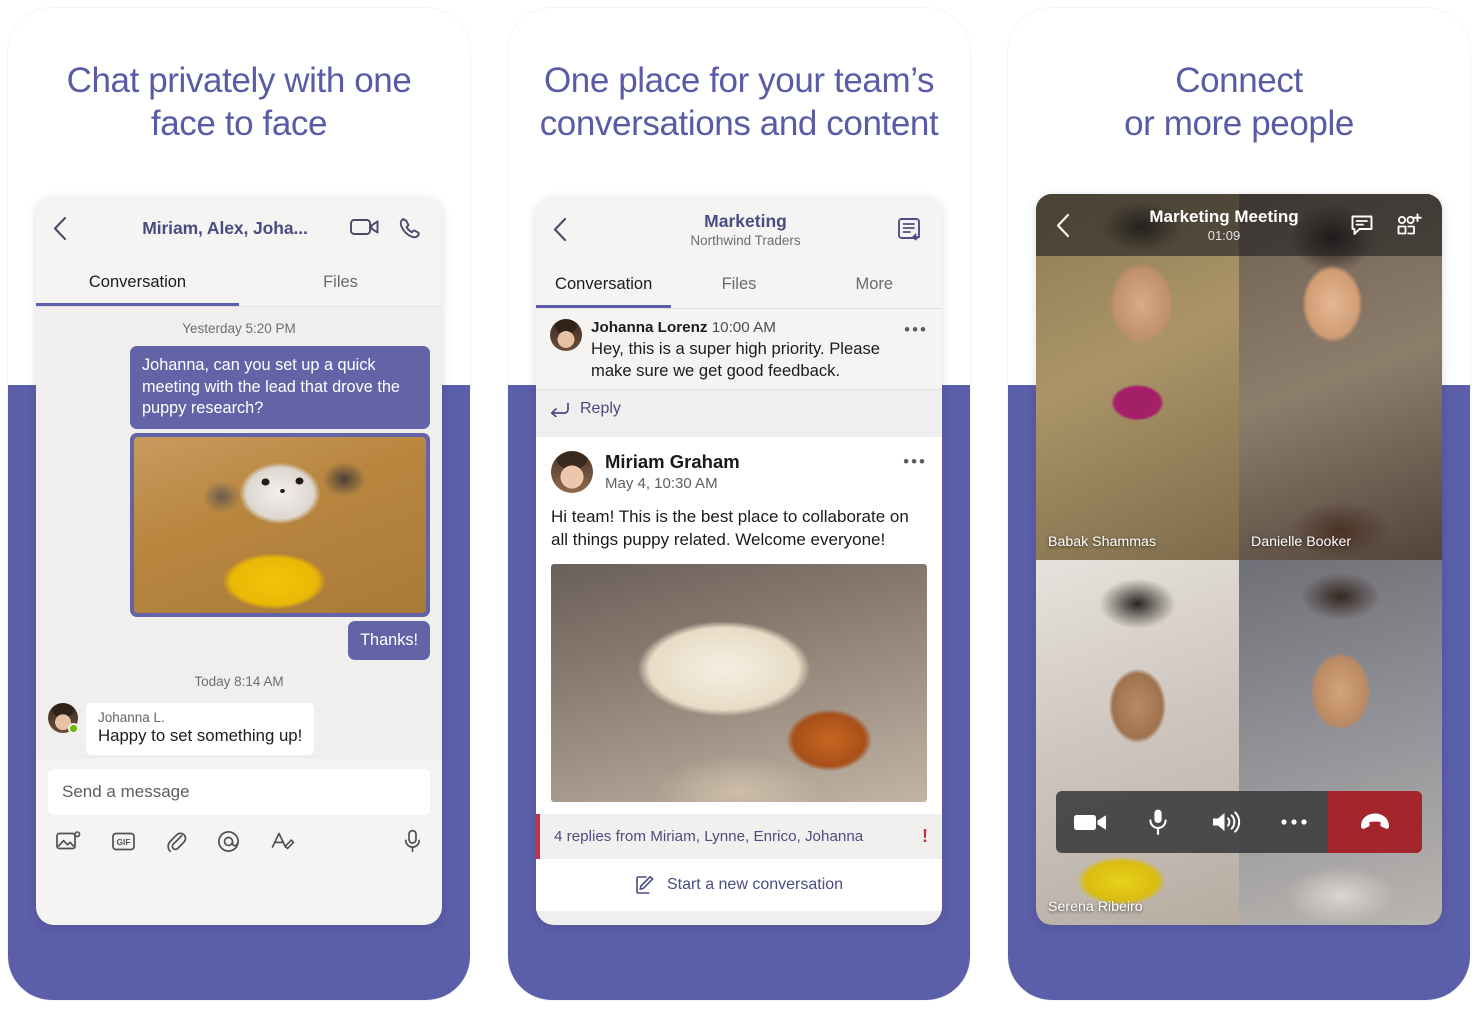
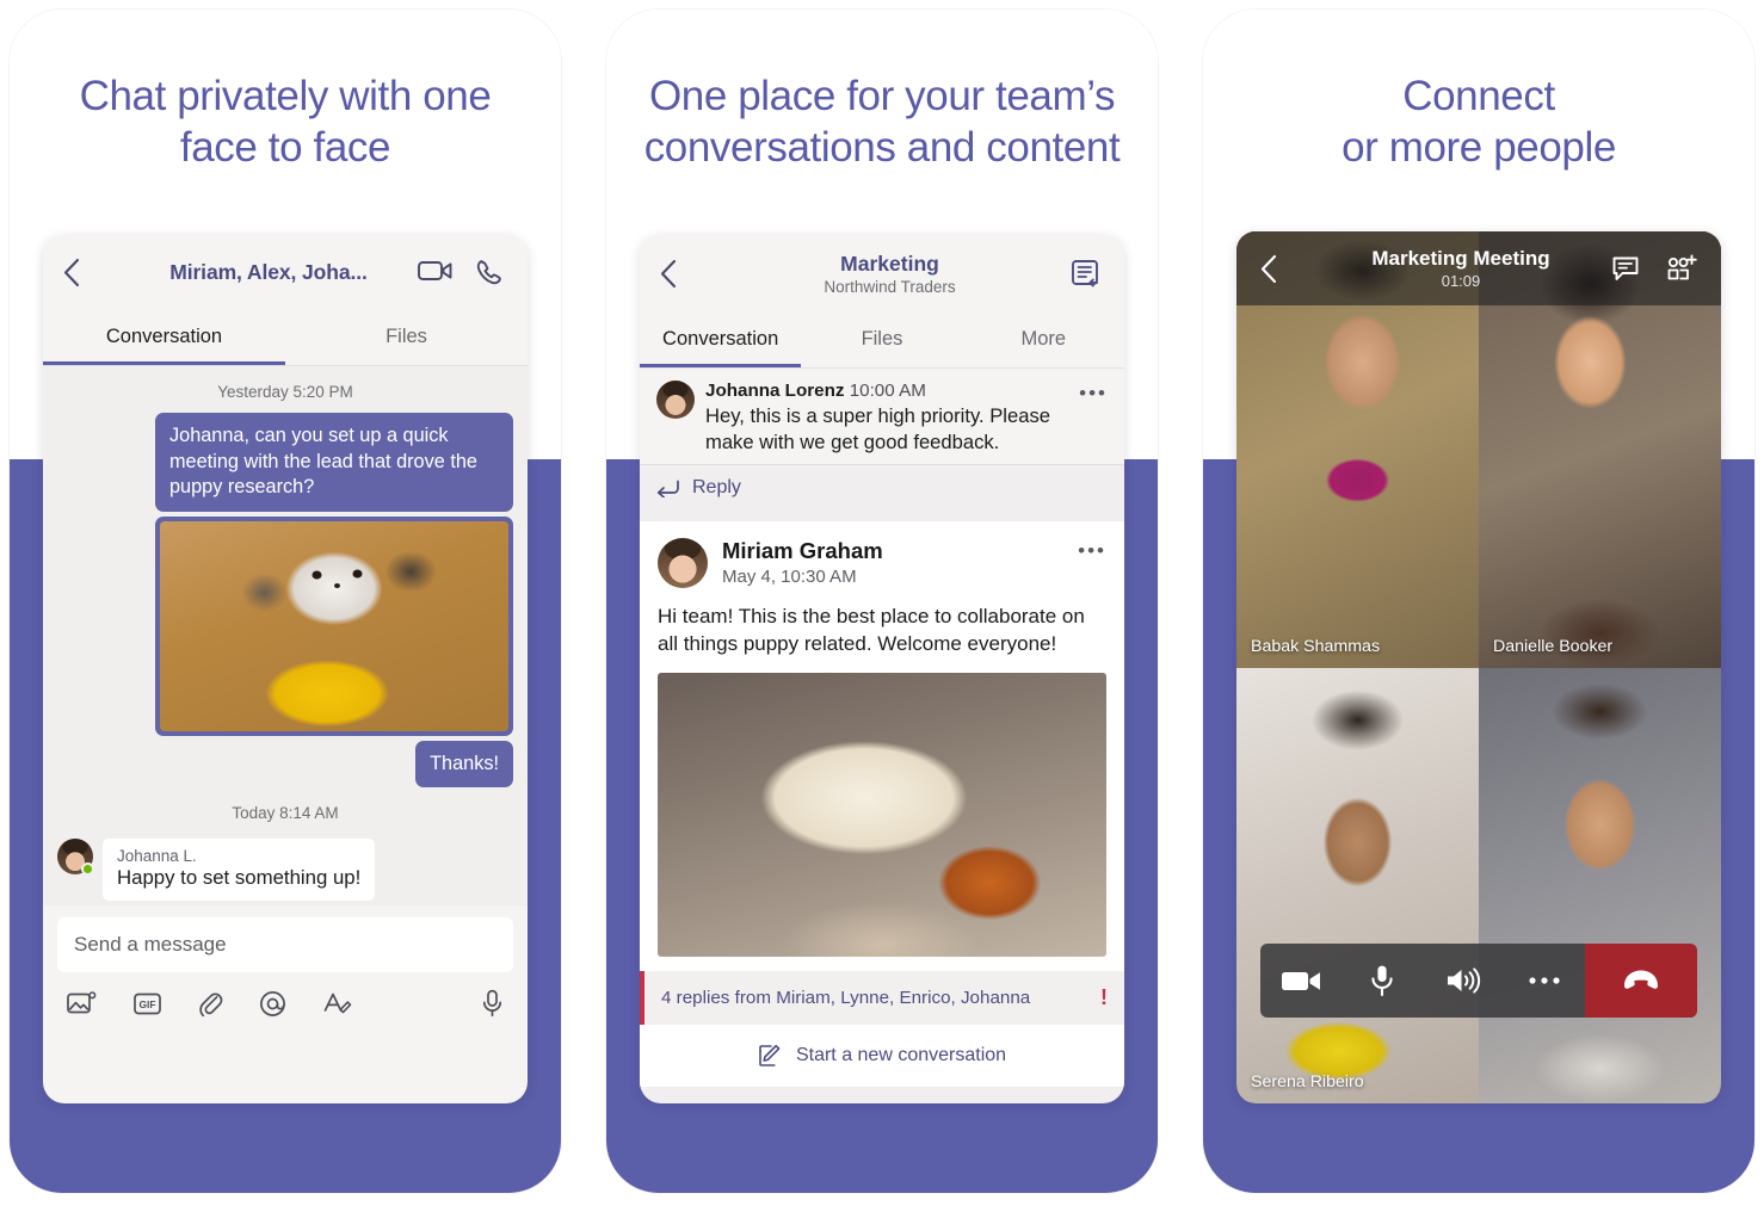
  Chat privately with one
  face to face
  Miriam, Alex, Joha...
  Conversation
  Files
  Yesterday 5:20 PM
  Johanna, can you set up a quick meeting with the lead that drove the puppy research?
  Thanks!
  Today 8:14 AM
  Johanna L.
  Happy to set something up!
  Send a message
  GIF
  One place for your team’s
  conversations and content
  Marketing
  Northwind Traders
  Conversation
  Files
  More
  Johanna Lorenz 10:00 AM
- Hey, this is a super high priority. Please make sure we get good feedback.
+ Hey, this is a super high priority. Please make with we get good feedback.
  •••
  Reply
  Miriam Graham
  May 4, 10:30 AM
  •••
  Hi team! This is the best place to collaborate on all things puppy related. Welcome everyone!
  4 replies from Miriam, Lynne, Enrico, Johanna
  !
  Start a new conversation
  Connect
  or more people
  Babak Shammas
  Danielle Booker
  Serena Ribeiro
  Marketing Meeting
  01:09
